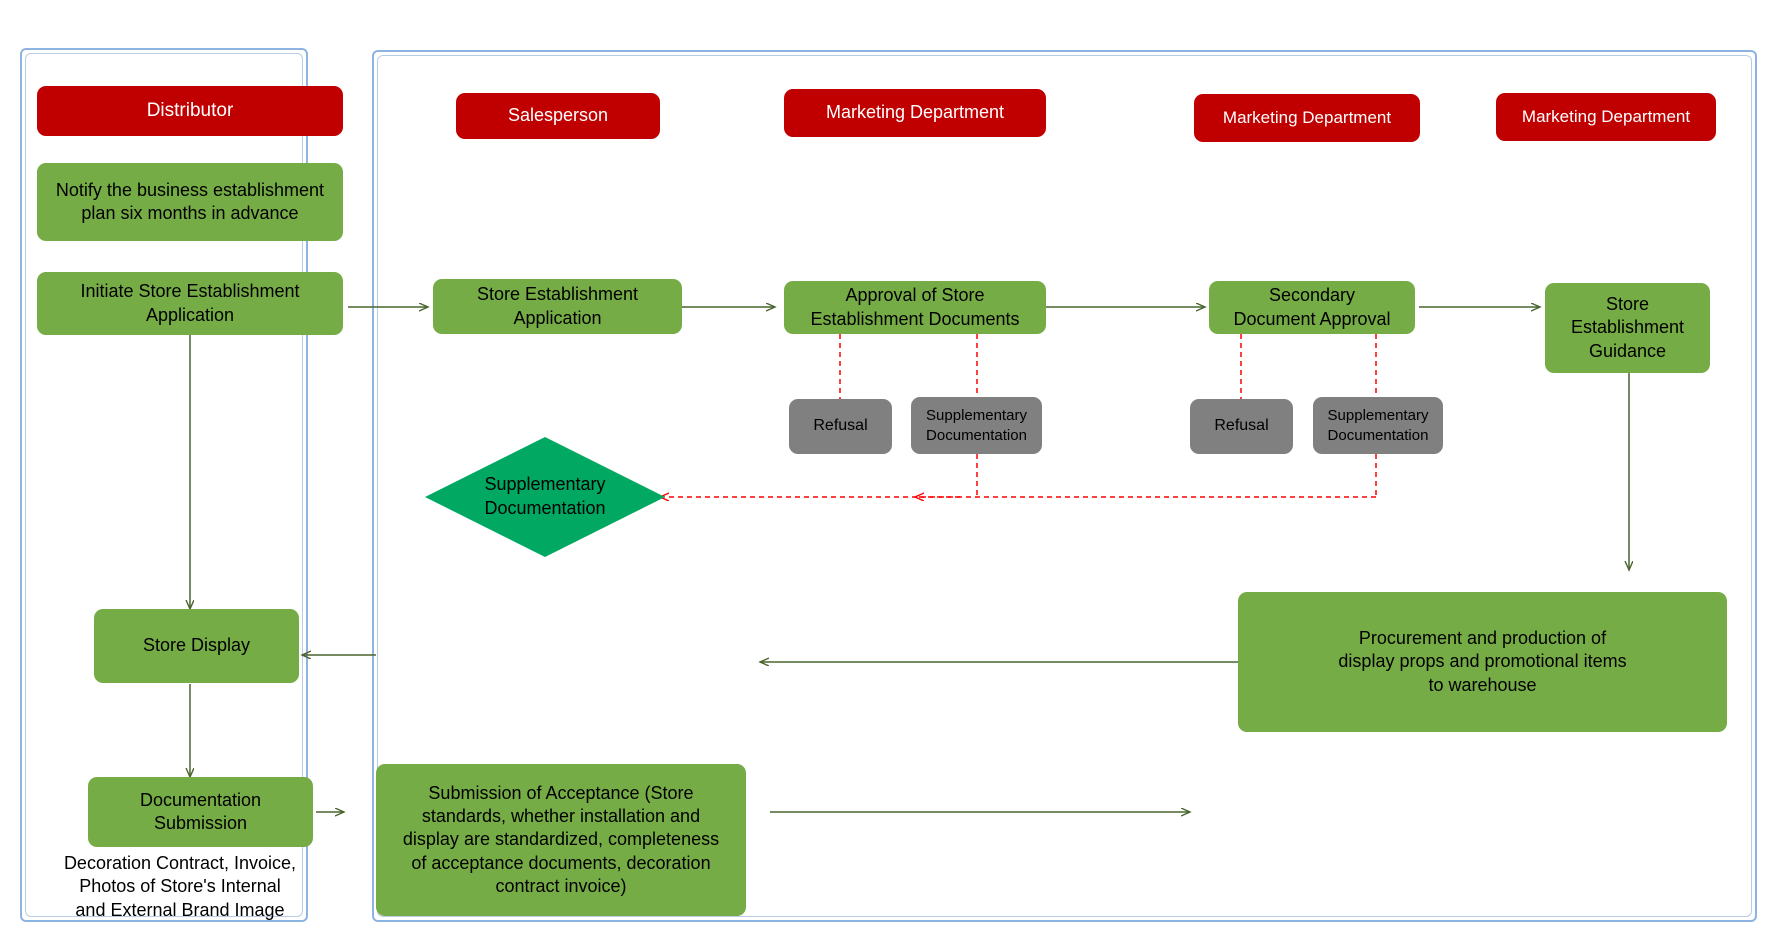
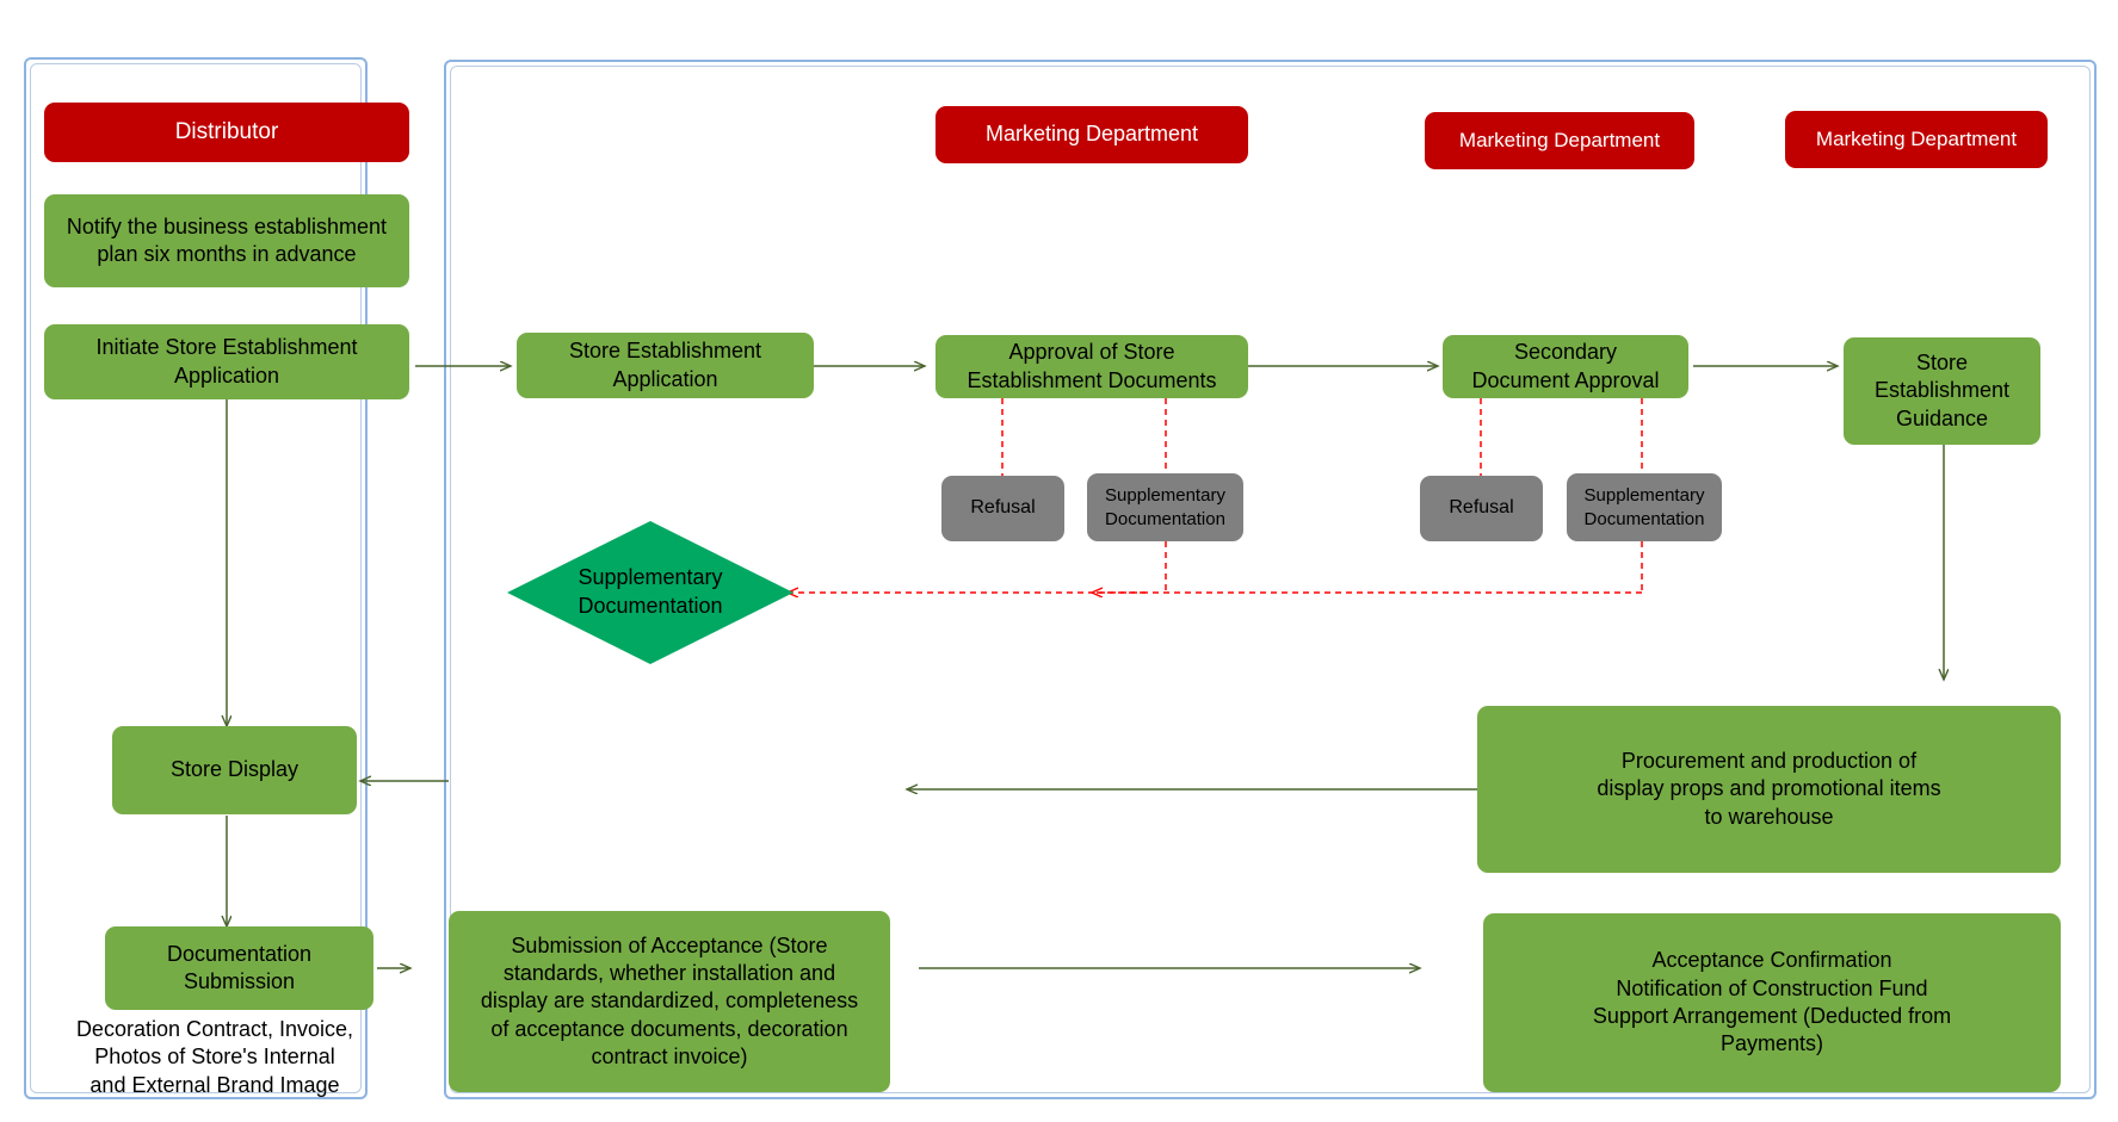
  Distributor
  Notify the business establishment
  plan six months in advance
  Initiate Store Establishment
  Application
  Store Display
  Documentation
  Submission
  Decoration Contract, Invoice,
  Photos of Store's Internal
  and External Brand Image
- Salesperson
  Marketing Department
  Marketing Department
  Marketing Department
  Store Establishment
  Application
  Approval of Store
  Establishment Documents
  Secondary
  Document Approval
  Store
  Establishment
  Guidance
  Refusal
  Supplementary
  Documentation
  Refusal
  Supplementary
  Documentation
  Supplementary
  Documentation
  Submission of Acceptance (Store
  standards, whether installation and
  display are standardized, completeness
  of acceptance documents, decoration
  contract invoice)
  Procurement and production of
  display props and promotional items
  to warehouse
+ Acceptance Confirmation
+ Notification of Construction Fund
+ Support Arrangement (Deducted from
+ Payments)
